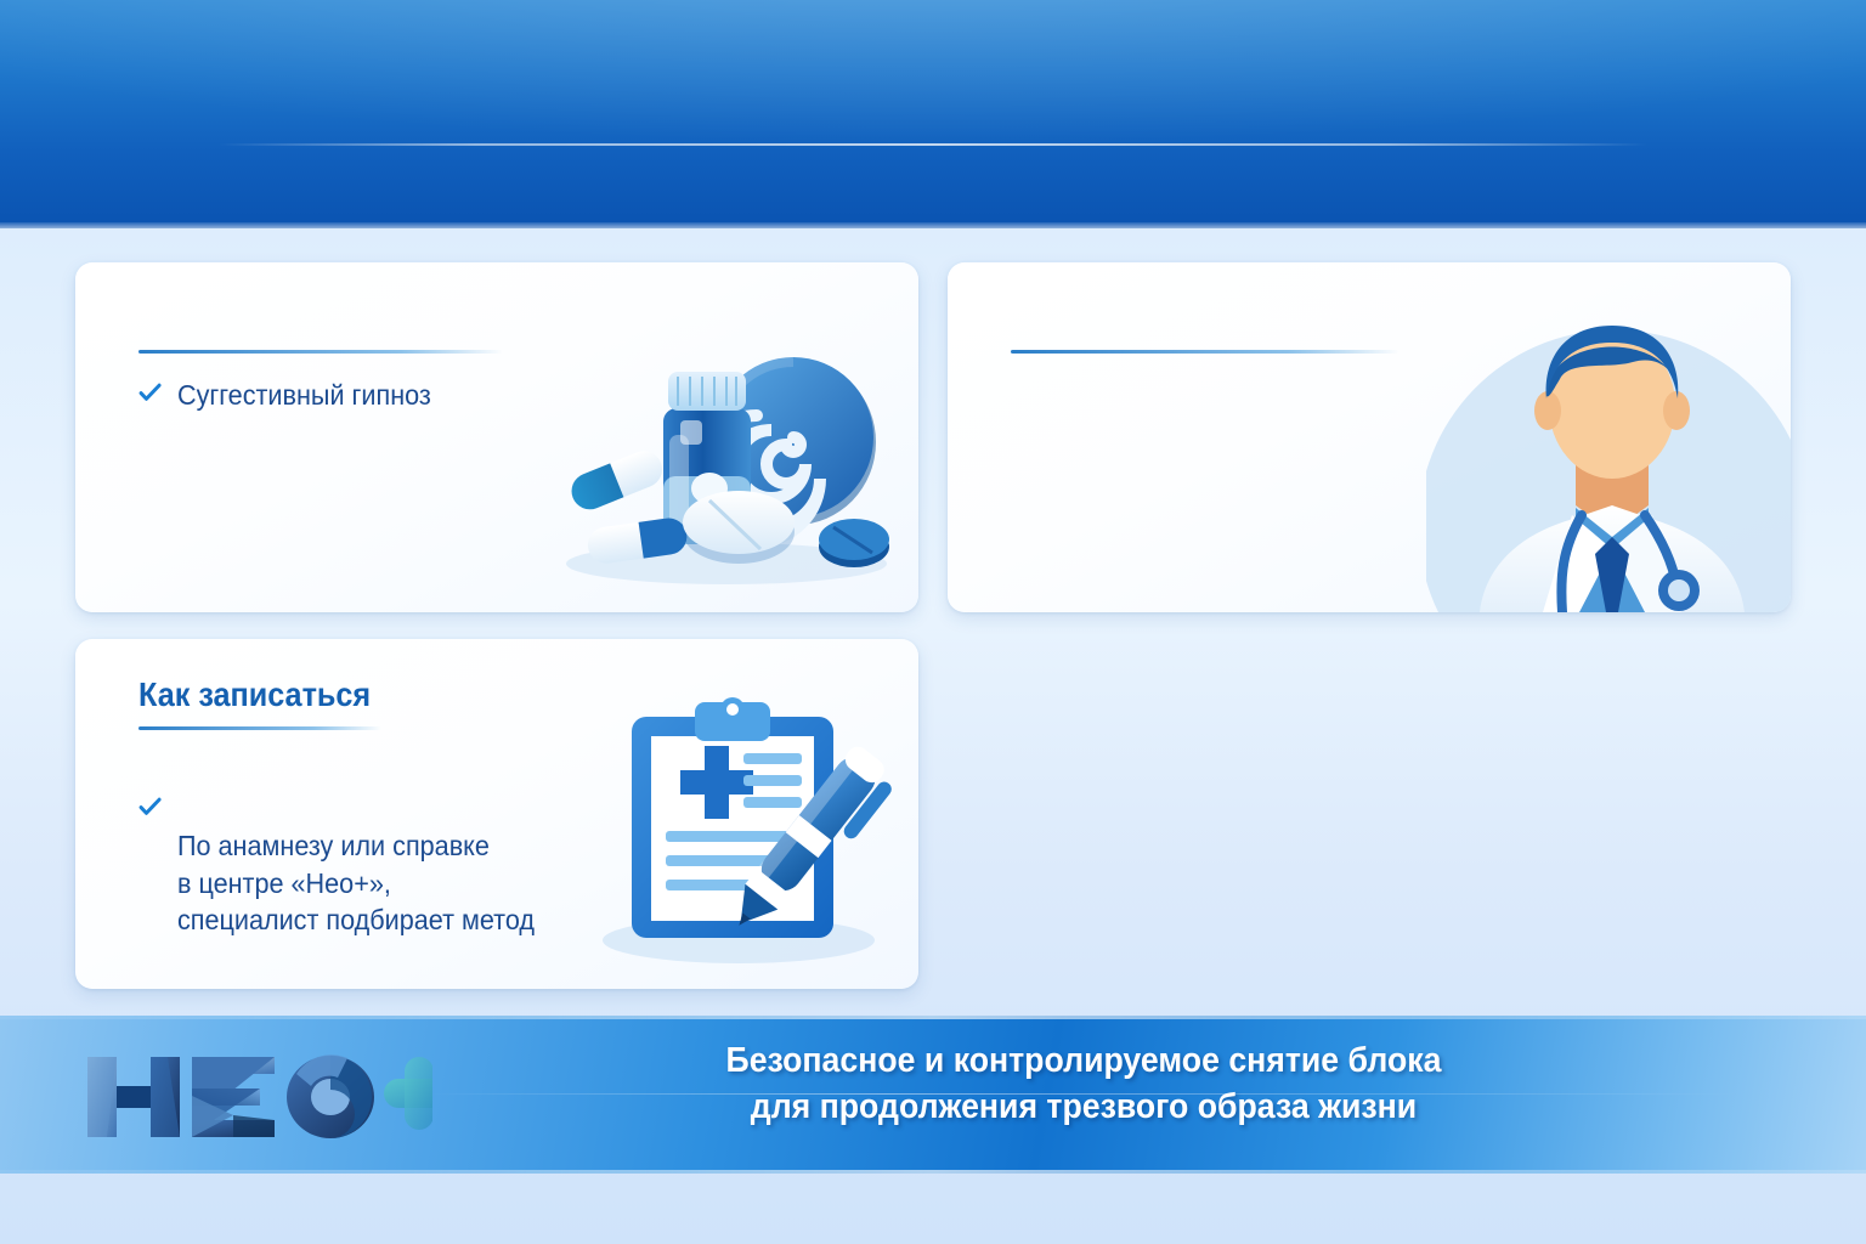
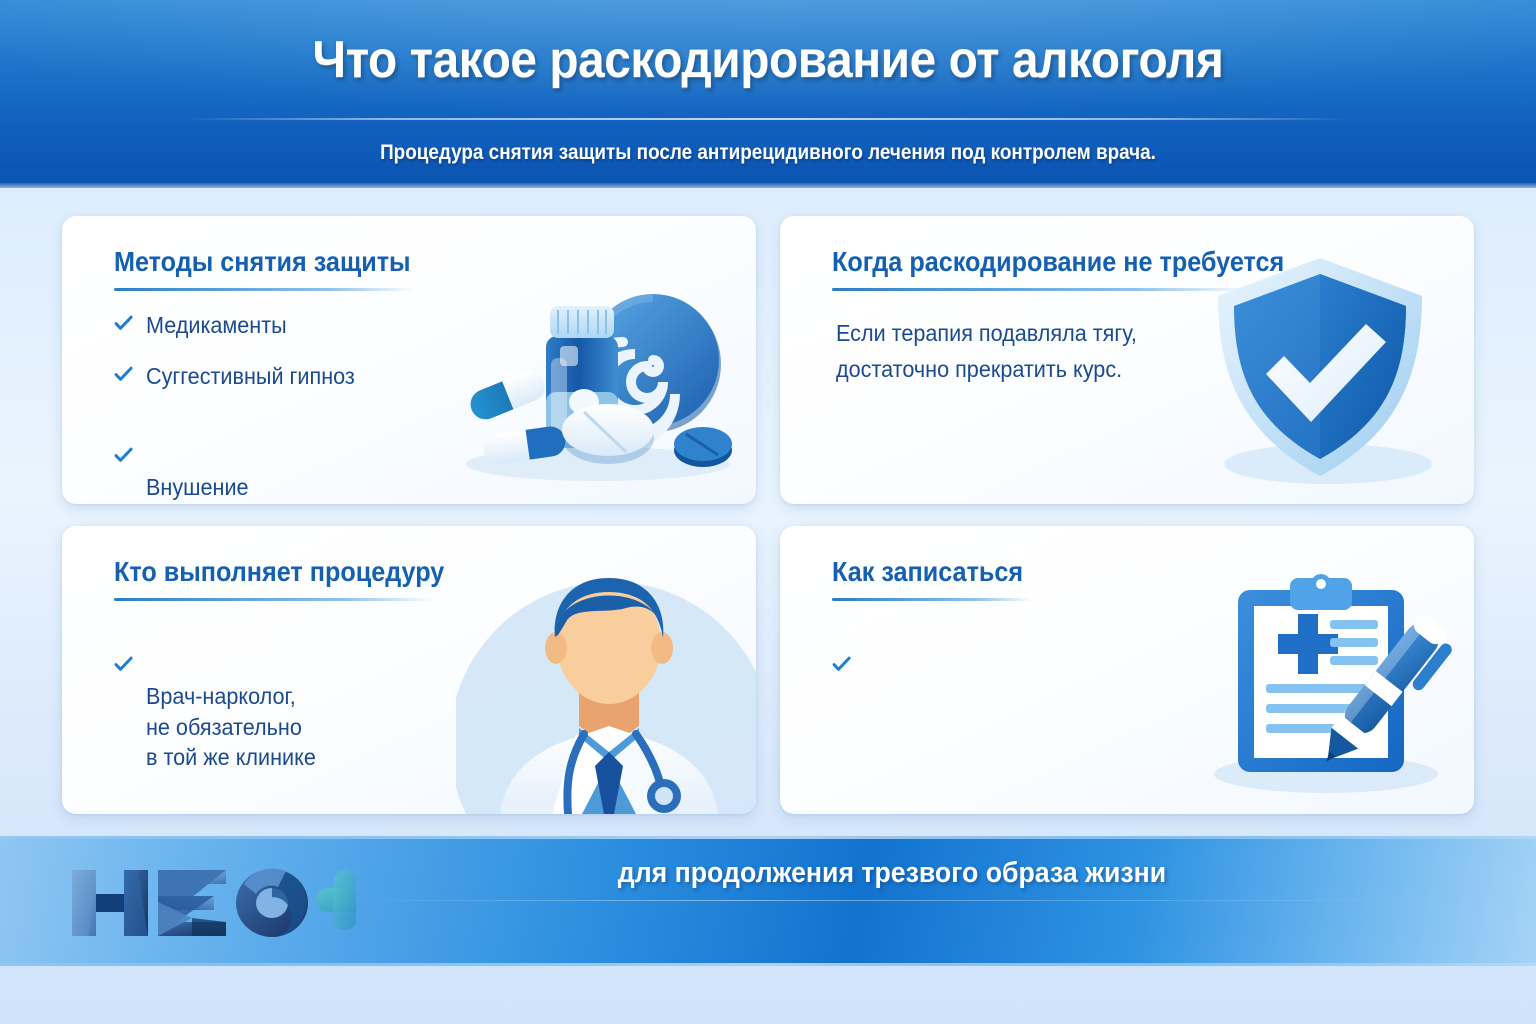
+ Что такое раскодирование от алкоголя
+ Процедура снятия защиты после антирецидивного лечения под контролем врача.
+ Методы снятия защиты
+ Медикаменты
  Суггестивный гипноз
+ Внушение
+ Когда раскодирование не требуется
+ Если терапия подавляла тягу, достаточно прекратить курс.
+ Кто выполняет процедуру
+ Врач-нарколог,
+ не обязательно
+ в той же клинике
  Как записаться
- По анамнезу или справке
- в центре «Нео+»,
- специалист подбирает метод
- Безопасное и контролируемое снятие блока
  для продолжения трезвого образа жизни
